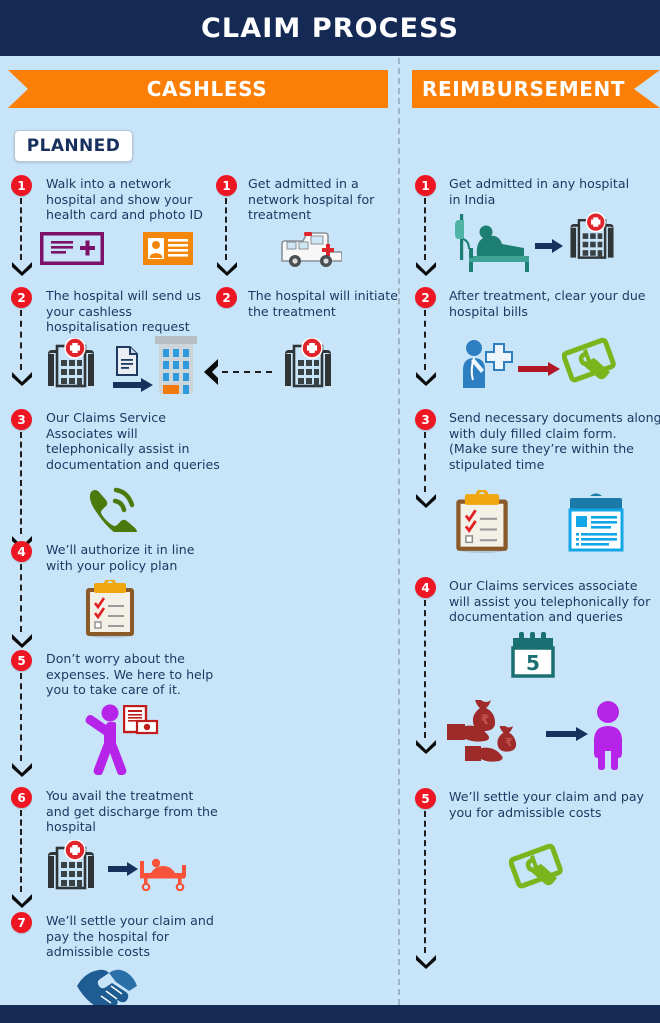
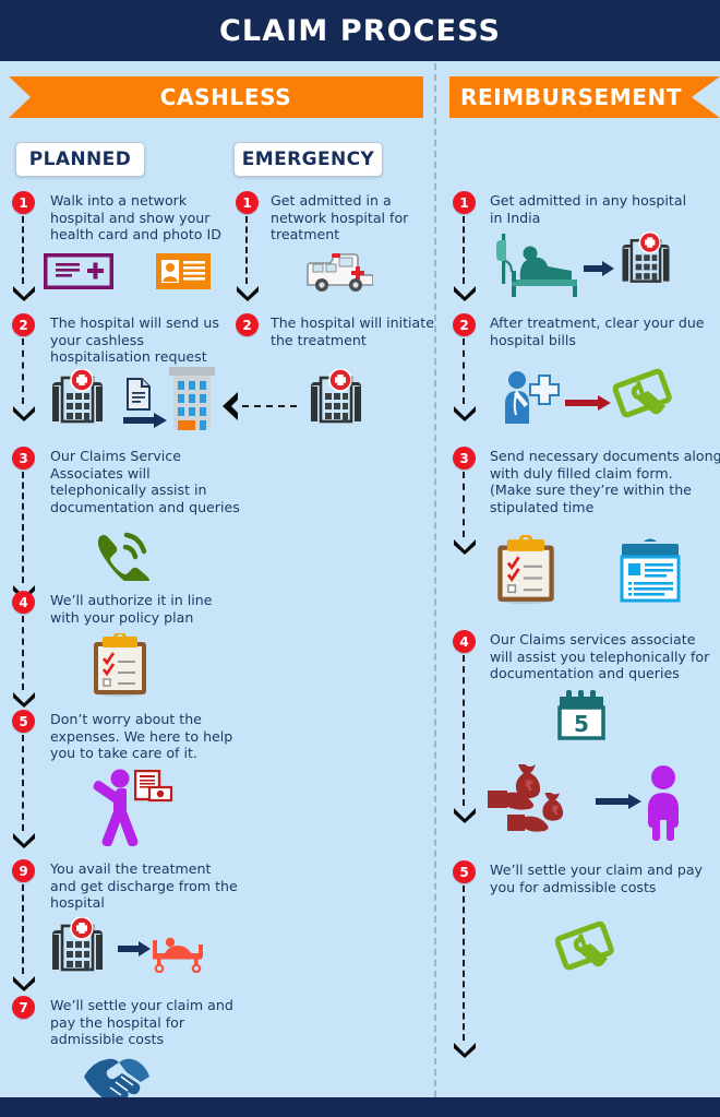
  CLAIM PROCESS
  CASHLESS
  REIMBURSEMENT
  PLANNED
+ EMERGENCY
  1
  Walk into a network
  hospital and show your
  health card and photo ID
  2
  The hospital will send us
  your cashless
  hospitalisation request
  1
  Get admitted in a
  network hospital for
  treatment
  2
  The hospital will initiate
  the treatment
  3
  Our Claims Service
  Associates will
  telephonically assist in
  documentation and queries
  4
  We’ll authorize it in line
  with your policy plan
  5
  Don’t worry about the
  expenses. We here to help
  you to take care of it.
- 6
+ 9
  You avail the treatment
  and get discharge from the
  hospital
  7
  We’ll settle your claim and
  pay the hospital for
  admissible costs
  1
  Get admitted in any hospital
  in India
  2
  After treatment, clear your due
  hospital bills
  3
  Send necessary documents along
  with duly filled claim form.
  (Make sure they’re within the
  stipulated time
  4
  Our Claims services associate
  will assist you telephonically for
  documentation and queries
  5
  ₹
  ₹
  5
  We’ll settle your claim and pay
  you for admissible costs
